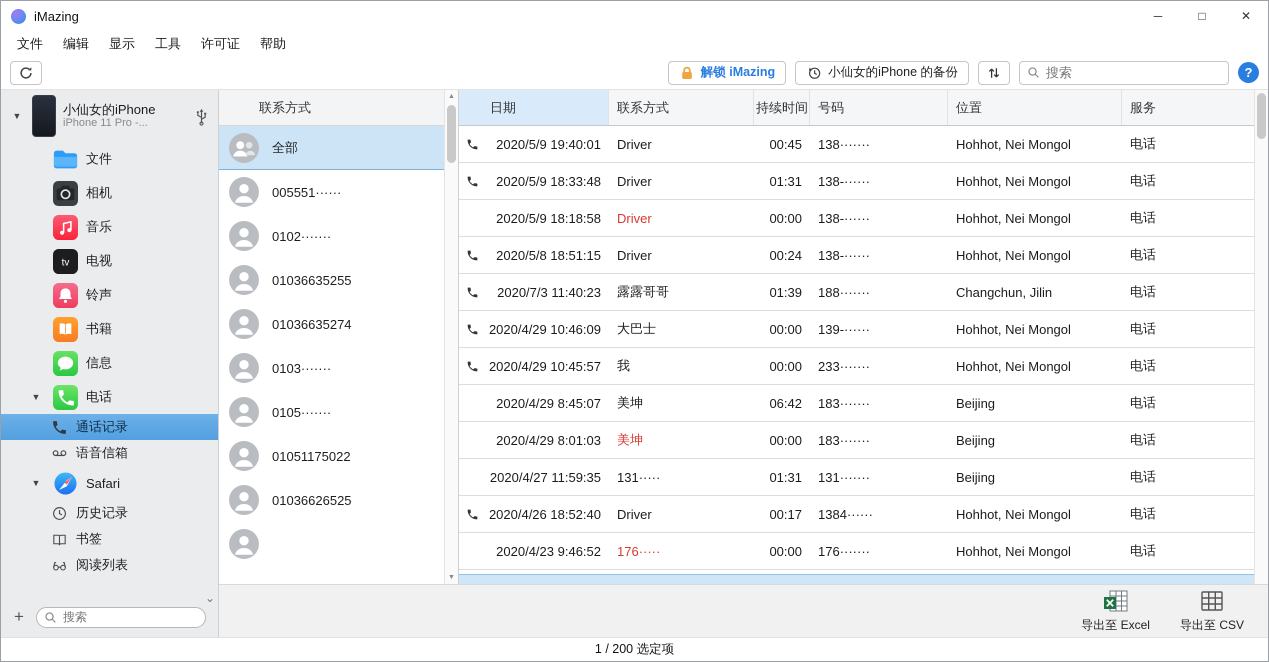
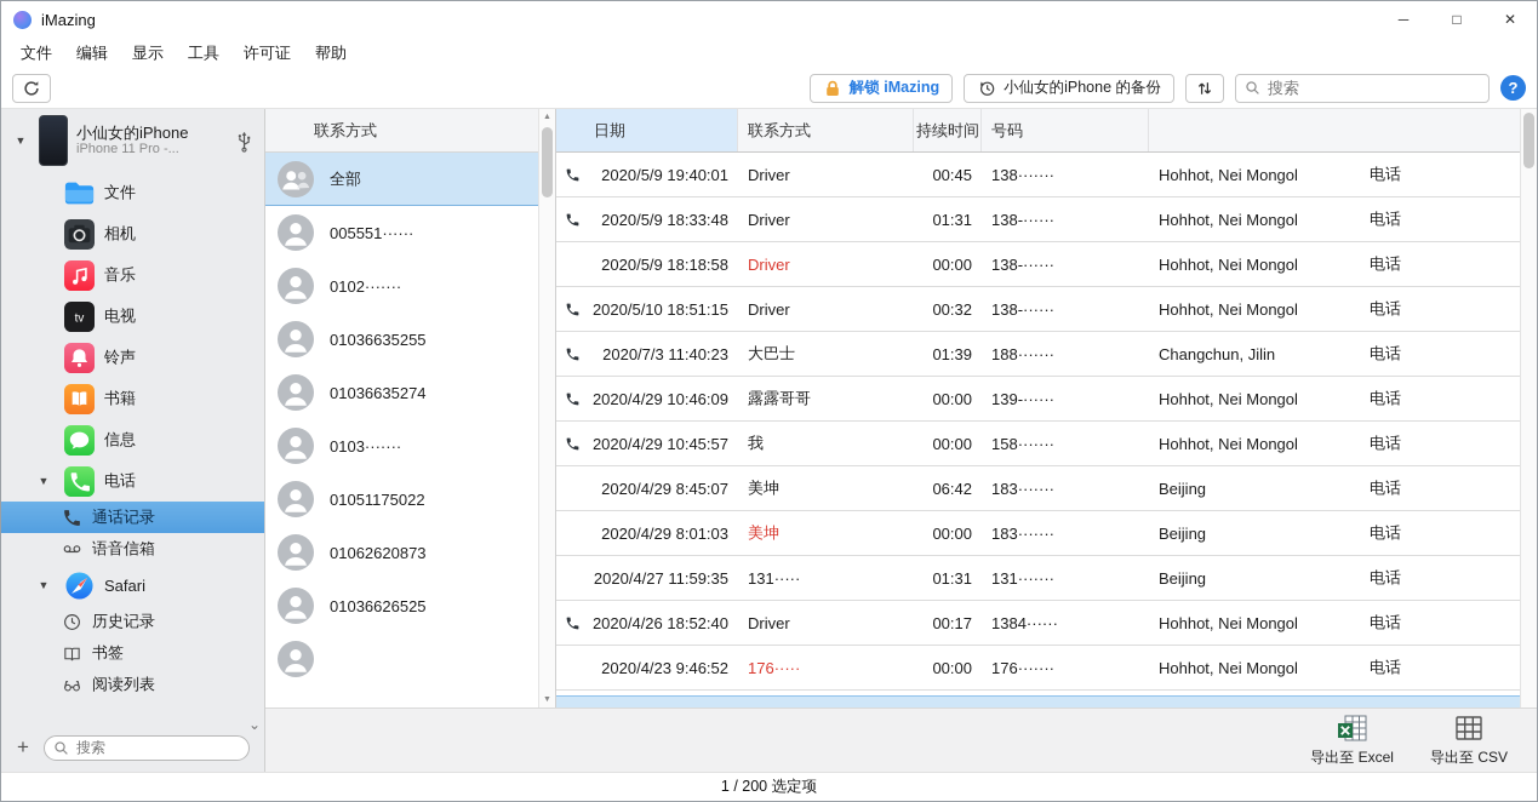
  iMazing
  ─
  □
  ✕
  文件
  编辑
  显示
  工具
  许可证
  帮助
  解锁 iMazing
  小仙女的iPhone 的备份
  搜索
  ?
  ▼
  小仙女的iPhone
  iPhone 11 Pro -...
  文件
  相机
  音乐
  tv
  电视
  铃声
  书籍
  信息
  ▼
  电话
  通话记录
  语音信箱
  ▼
  Safari
  历史记录
  书签
  阅读列表
  ⌄
  +
  搜索
  联系方式
  全部
  005551······
  0102·······
  01036635255
  01036635274
  0103·······
- 0105·······
  01051175022
+ 01062620873
  01036626525
  日期
  联系方式
  持续时间
  号码
- 位置
- 服务
  2020/5/9 19:40:01
  Driver
  00:45
  138·······
  Hohhot, Nei Mongol
  电话
  2020/5/9 18:33:48
  Driver
  01:31
  138-······
  Hohhot, Nei Mongol
  电话
  2020/5/9 18:18:58
  Driver
  00:00
  138-······
  Hohhot, Nei Mongol
  电话
- 2020/5/8 18:51:15
+ 2020/5/10 18:51:15
  Driver
- 00:24
+ 00:32
  138-······
  Hohhot, Nei Mongol
  电话
  2020/7/3 11:40:23
- 露露哥哥
+ 大巴士
  01:39
  188·······
  Changchun, Jilin
  电话
  2020/4/29 10:46:09
- 大巴士
+ 露露哥哥
  00:00
  139-······
  Hohhot, Nei Mongol
  电话
  2020/4/29 10:45:57
  我
  00:00
- 233·······
+ 158·······
  Hohhot, Nei Mongol
  电话
  2020/4/29 8:45:07
  美坤
  06:42
  183·······
  Beijing
  电话
  2020/4/29 8:01:03
  美坤
  00:00
  183·······
  Beijing
  电话
  2020/4/27 11:59:35
  131·····
  01:31
  131·······
  Beijing
  电话
  2020/4/26 18:52:40
  Driver
  00:17
  1384······
  Hohhot, Nei Mongol
  电话
  2020/4/23 9:46:52
  176·····
  00:00
  176·······
  Hohhot, Nei Mongol
  电话
  导出至 Excel
  导出至 CSV
  1 / 200 选定项
